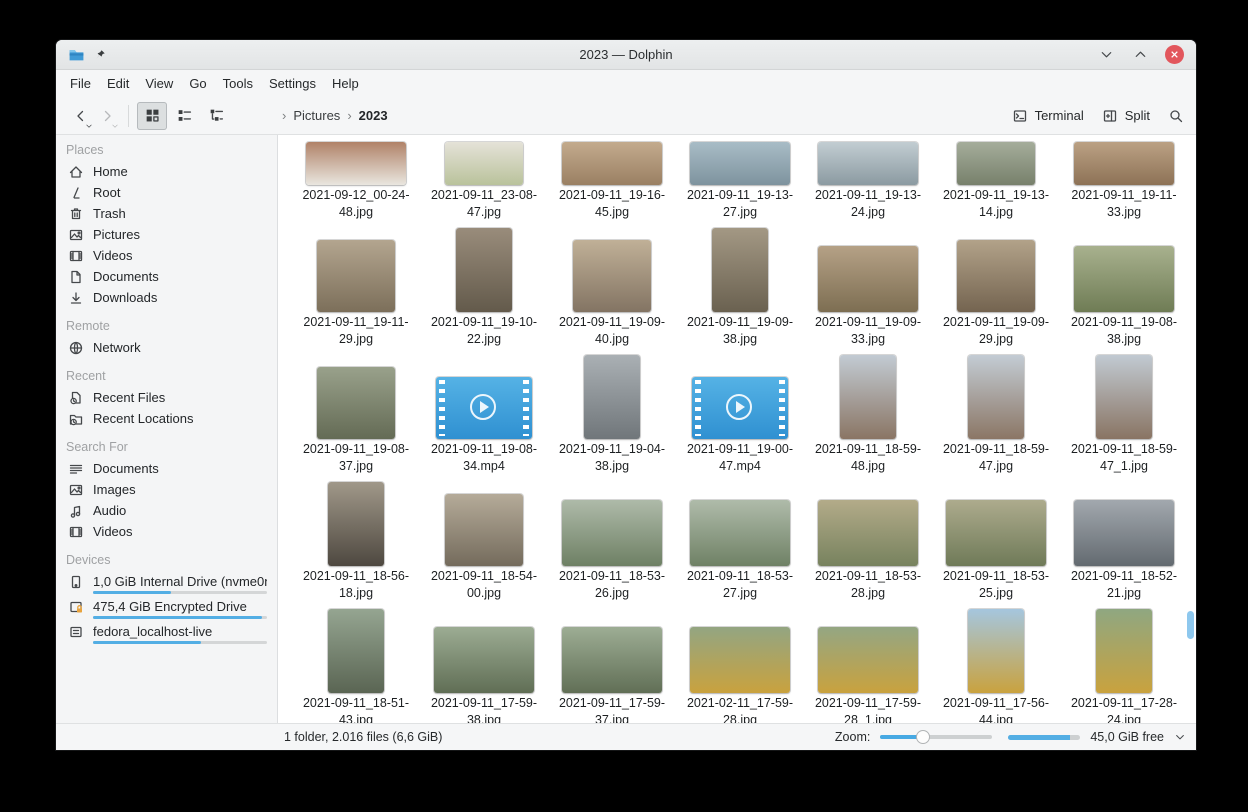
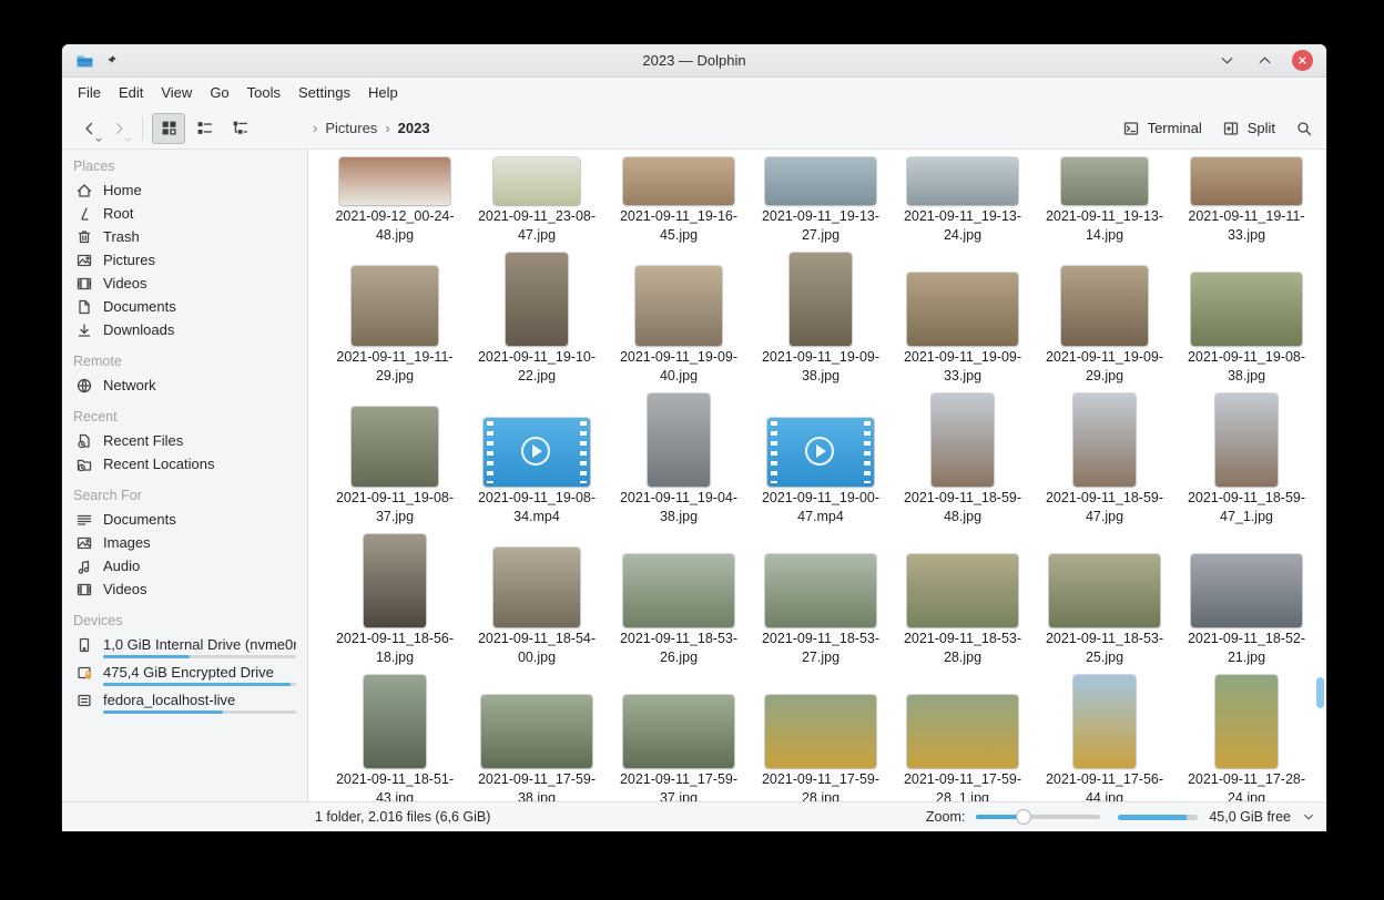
  2023 — Dolphin
  File
  Edit
  View
  Go
  Tools
  Settings
  Help
  ›
  Pictures
  ›
  2023
  Terminal
  Split
  Places
  Home
  Root
  Trash
  Pictures
  Videos
  Documents
  Downloads
  Remote
  Network
  Recent
  Recent Files
  Recent Locations
  Search For
  Documents
  Images
  Audio
  Videos
  Devices
  1,0 GiB Internal Drive (nvme0
  475,4 GiB Encrypted Drive
  fedora_localhost-live
  2021-09-12_00-24-48.jpg
  2021-09-11_23-08-47.jpg
  2021-09-11_19-16-45.jpg
  2021-09-11_19-13-27.jpg
  2021-09-11_19-13-24.jpg
  2021-09-11_19-13-14.jpg
  2021-09-11_19-11-33.jpg
  2021-09-11_19-11-29.jpg
  2021-09-11_19-10-22.jpg
  2021-09-11_19-09-40.jpg
  2021-09-11_19-09-38.jpg
  2021-09-11_19-09-33.jpg
  2021-09-11_19-09-29.jpg
  2021-09-11_19-08-38.jpg
  2021-09-11_19-08-37.jpg
  2021-09-11_19-08-34.mp4
  2021-09-11_19-04-38.jpg
  2021-09-11_19-00-47.mp4
  2021-09-11_18-59-48.jpg
  2021-09-11_18-59-47.jpg
  2021-09-11_18-59-47_1.jpg
  2021-09-11_18-56-18.jpg
  2021-09-11_18-54-00.jpg
  2021-09-11_18-53-26.jpg
  2021-09-11_18-53-27.jpg
  2021-09-11_18-53-28.jpg
  2021-09-11_18-53-25.jpg
  2021-09-11_18-52-21.jpg
  2021-09-11_18-51-43.jpg
  2021-09-11_17-59-38.jpg
  2021-09-11_17-59-37.jpg
- 2021-02-11_17-59-28.jpg
+ 2021-09-11_17-59-28.jpg
  2021-09-11_17-59-28_1.jpg
  2021-09-11_17-56-44.jpg
  2021-09-11_17-28-24.jpg
  1 folder, 2.016 files (6,6 GiB)
  Zoom:
  45,0 GiB free
